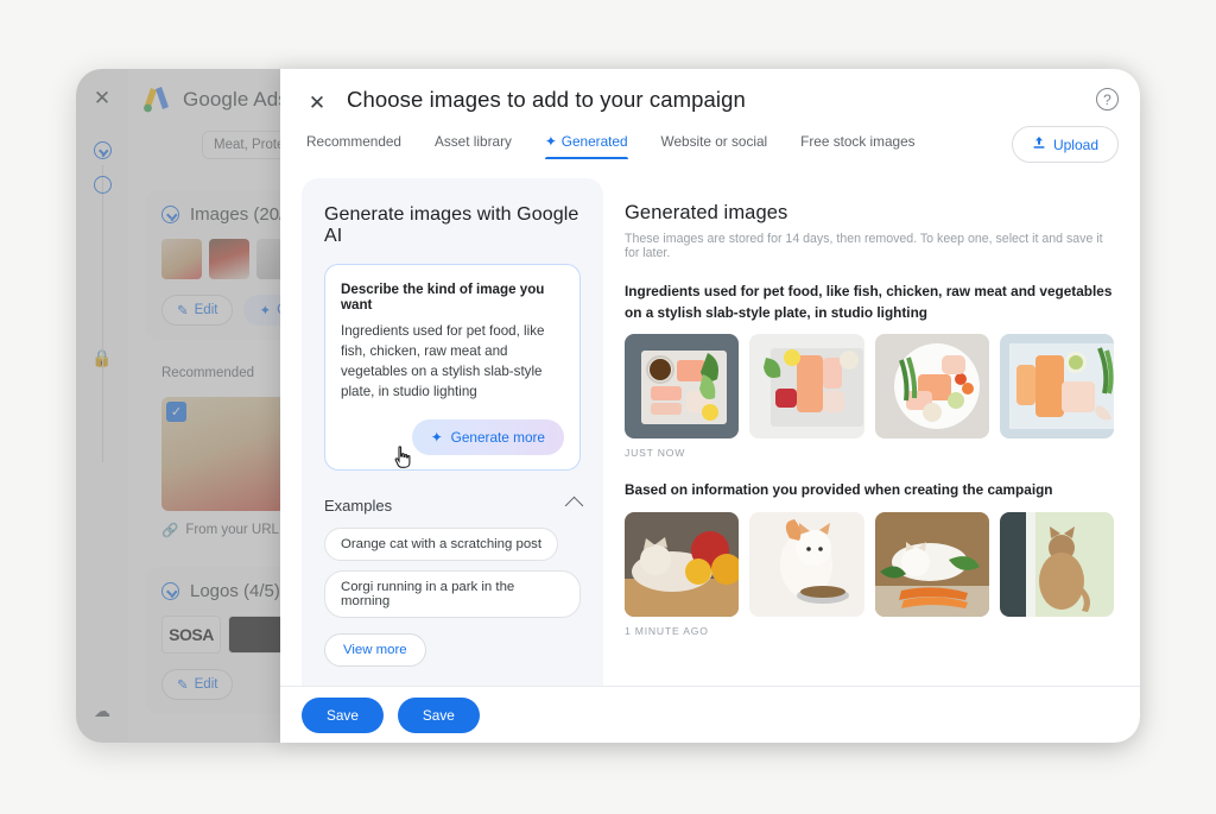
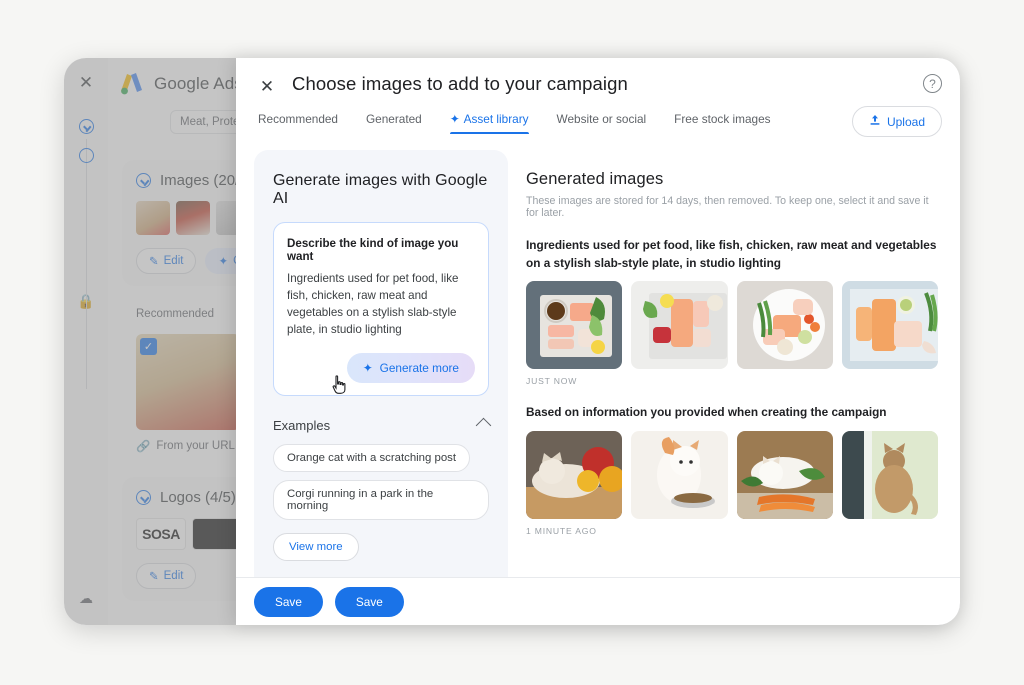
  ✕
  ☁
  Google Ad
  ✎
  Edit
  ✦
  Recommended
  ✓
  🔗
  From your URL
  Logos (4/5)
  SOSA
  ✎
  Edit
  ✕
  Choose images to add to your campaign
  ?
  Recommended
- Asset library
+ Generated
  ✦
- Generated
+ Asset library
  Website or social
  Free stock images
  Upload
  Generate images with Google AI
  Describe the kind of image you want
  Ingredients used for pet food, like fish, chicken, raw meat and vegetables on a stylish slab-style plate, in studio lighting
  ✦
  Generate more
  Examples
  Orange cat with a scratching post
  Corgi running in a park in the morning
  View more
  Generated images
  These images are stored for 14 days, then removed. To keep one, select it and save it for later.
  Ingredients used for pet food, like fish, chicken, raw meat and vegetables on a stylish slab-style plate, in studio lighting
  JUST NOW
  Based on information you provided when creating the campaign
  1 MINUTE AGO
  Save
  Save
